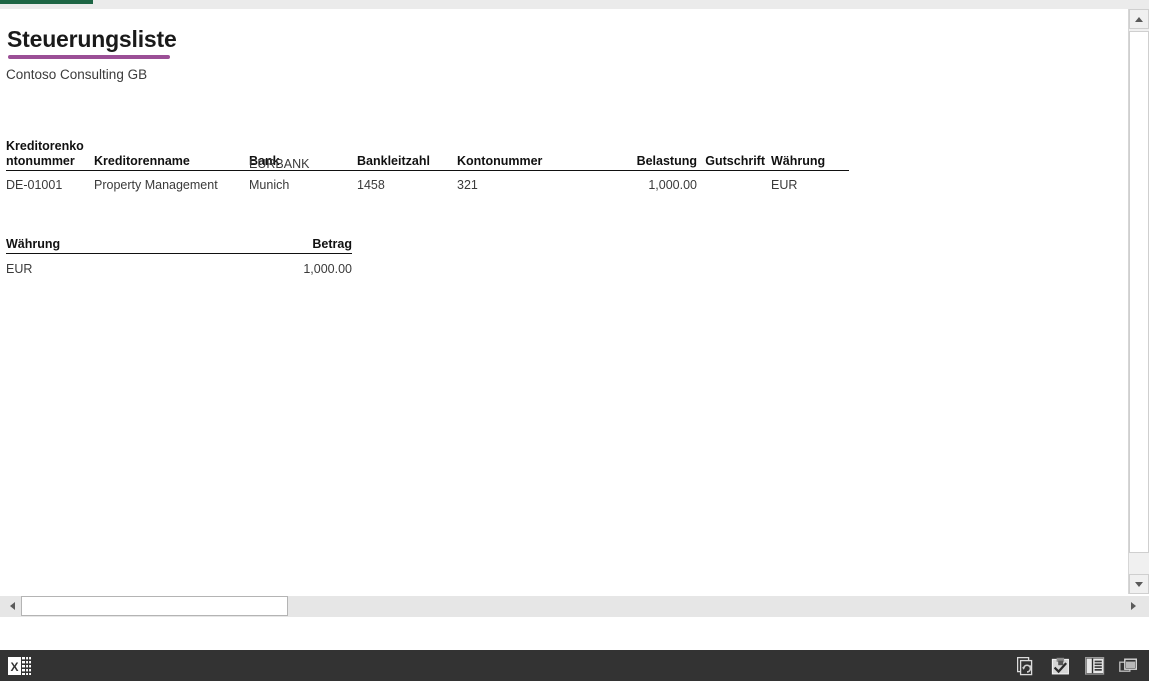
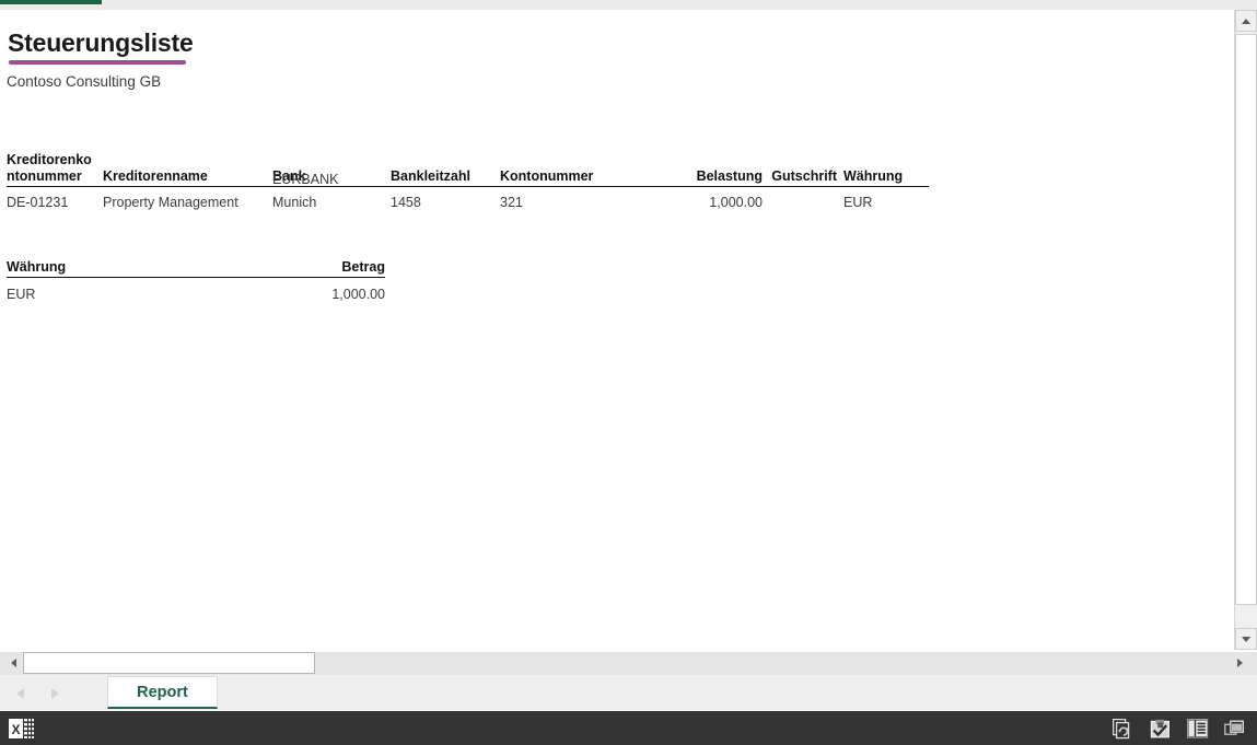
  Steuerungsliste
  Contoso Consulting GB
  Kreditorenko ntonummer	Kreditorenname	Bank	Bankleitzahl	Kontonummer	Belastung	Gutschrift	Währung
- DE-01001	Property Management	EURBANK Munich	1458	321	1,000.00		EUR
+ DE-01231	Property Management	EURBANK Munich	1458	321	1,000.00		EUR
  Währung	Betrag
  EUR	1,000.00
+ Report
  X
